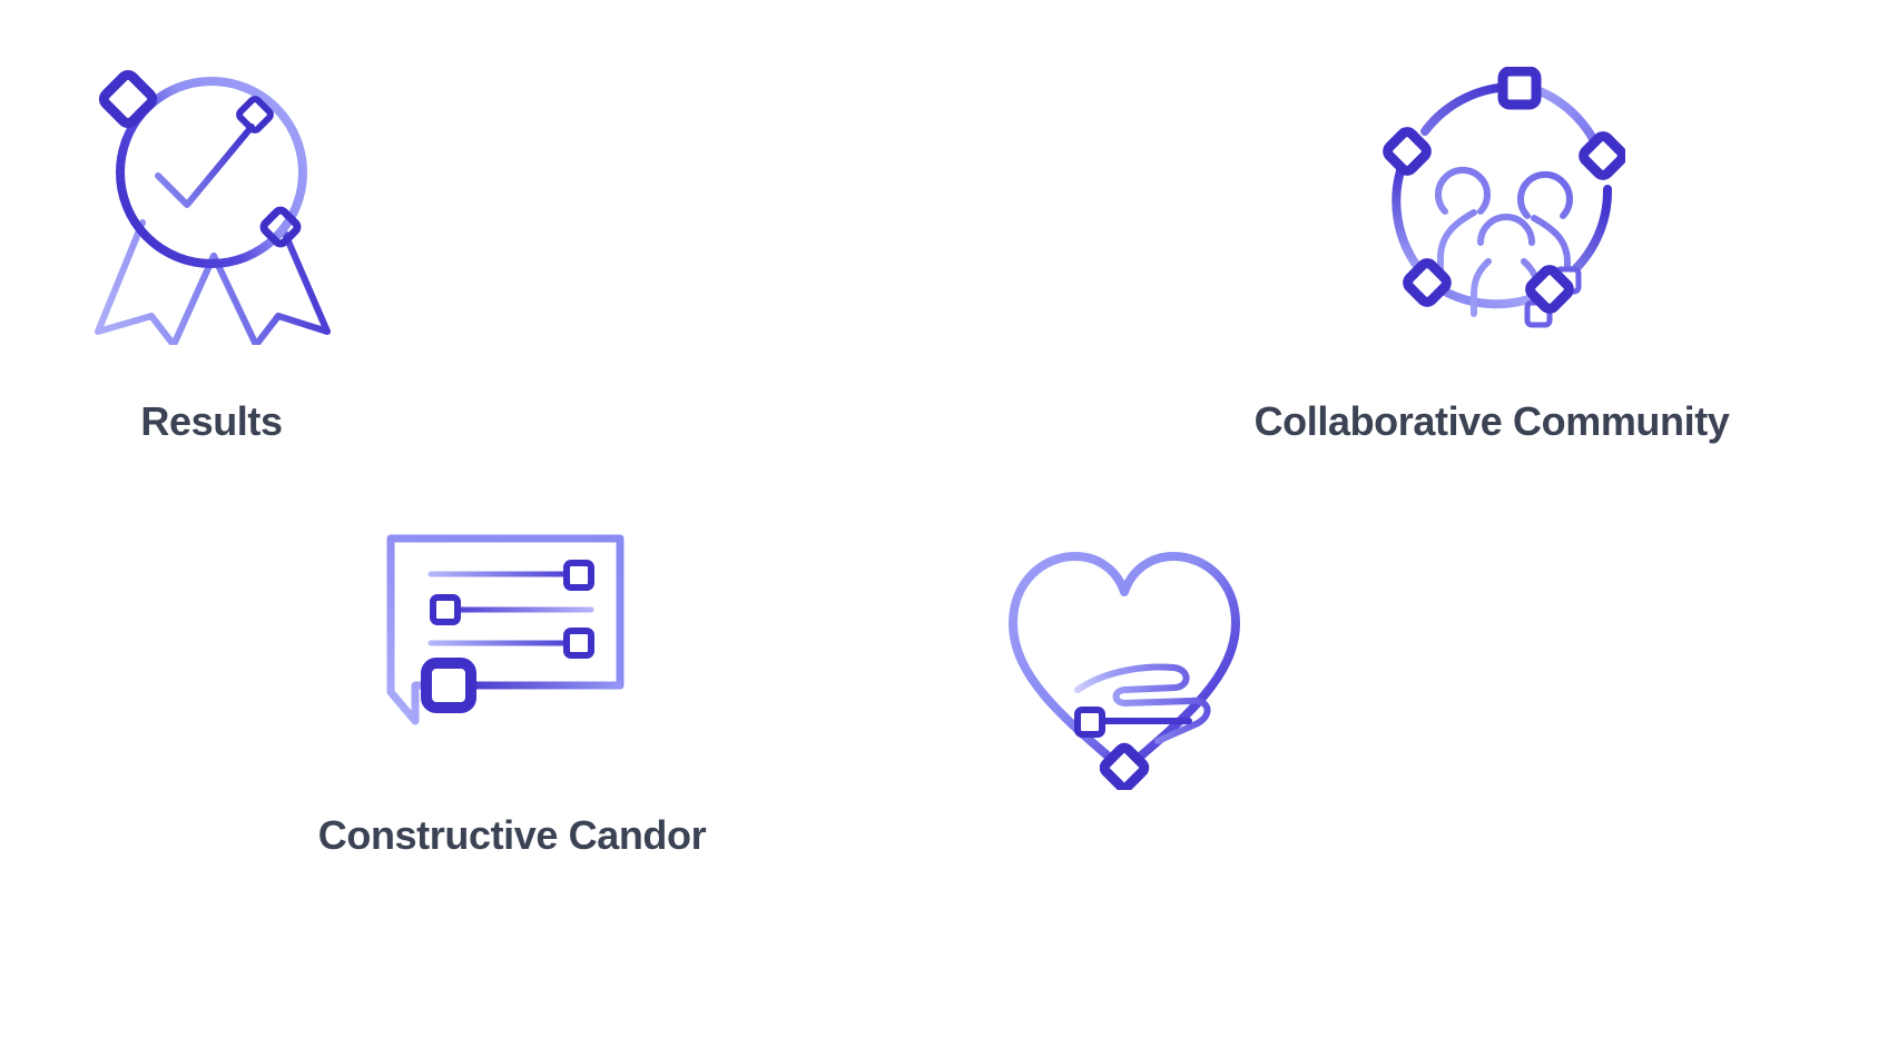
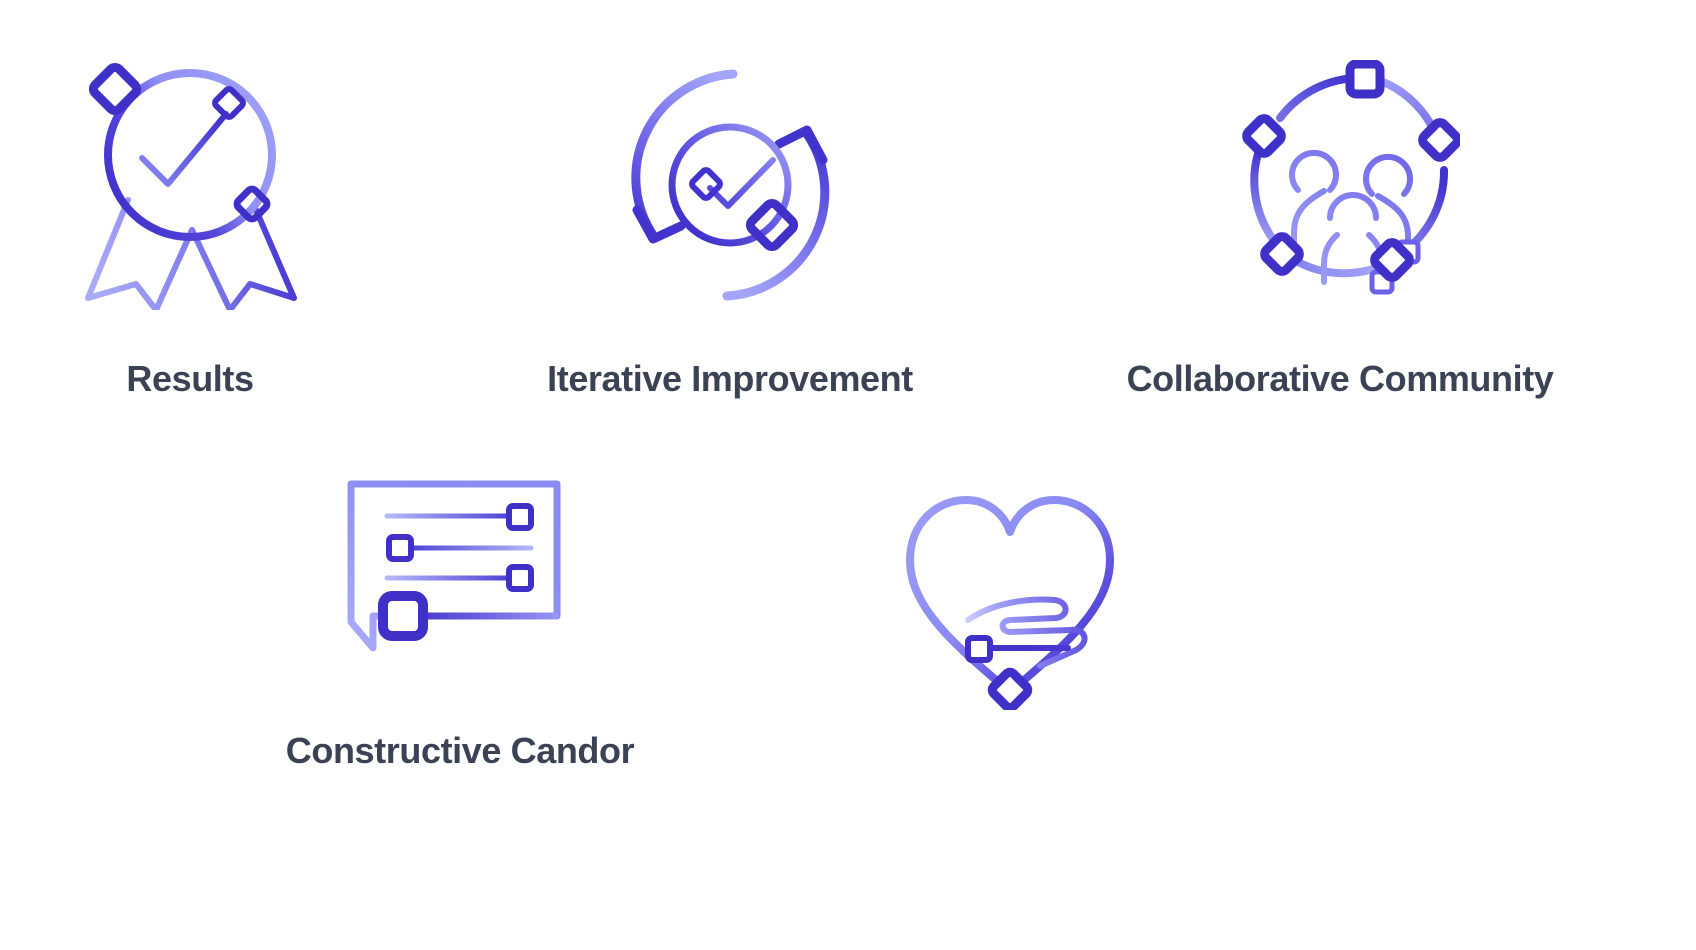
  Results
+ Iterative Improvement
  Collaborative Community
  Constructive Candor
